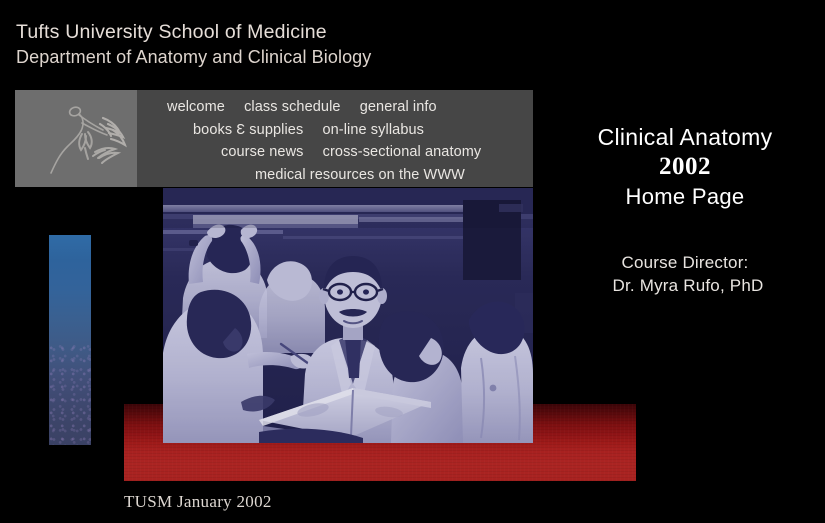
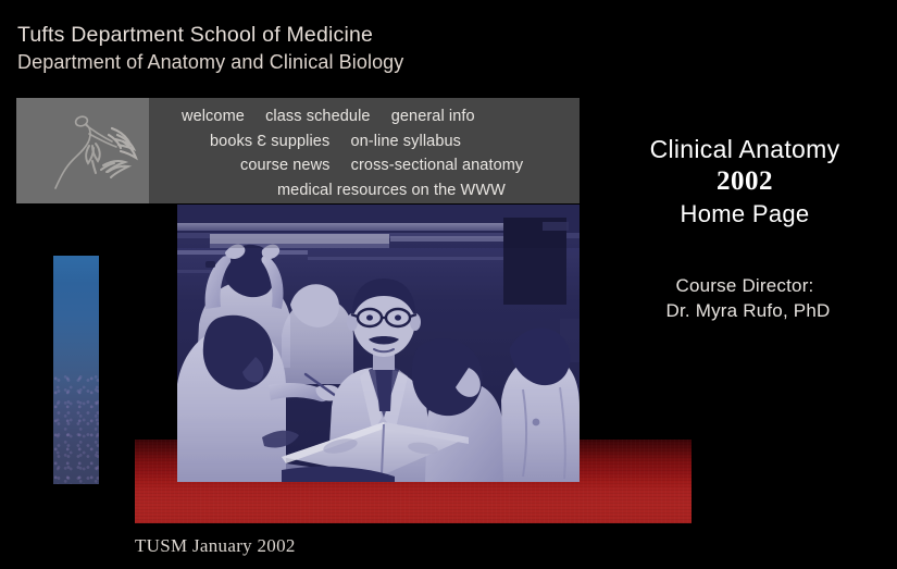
- Tufts University School of Medicine
+ Tufts Department School of Medicine
  Department of Anatomy and Clinical Biology
  welcome class schedule general info
  books Ɛ supplies on-line syllabus
  course news cross-sectional anatomy
  medical resources on the WWW
  Clinical Anatomy
  2002
  Home Page
  Course Director:
  Dr. Myra Rufo, PhD
  TUSM January 2002
